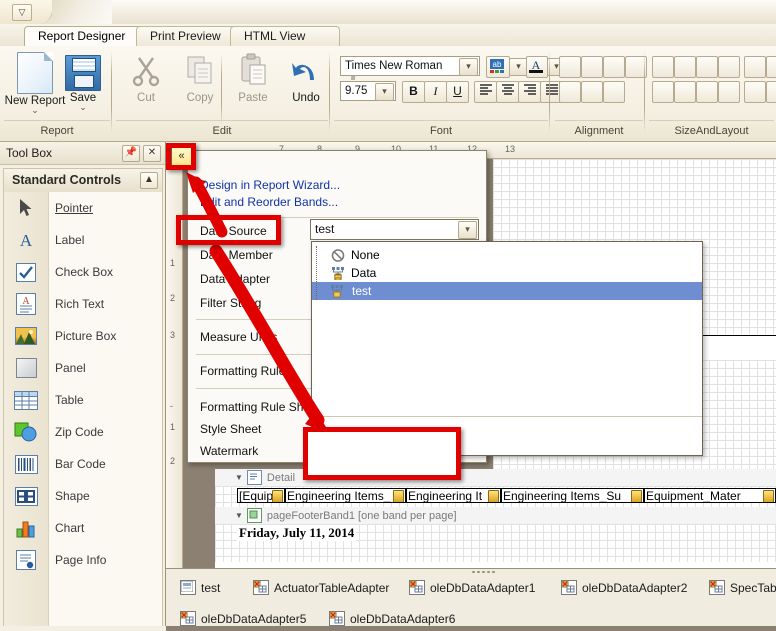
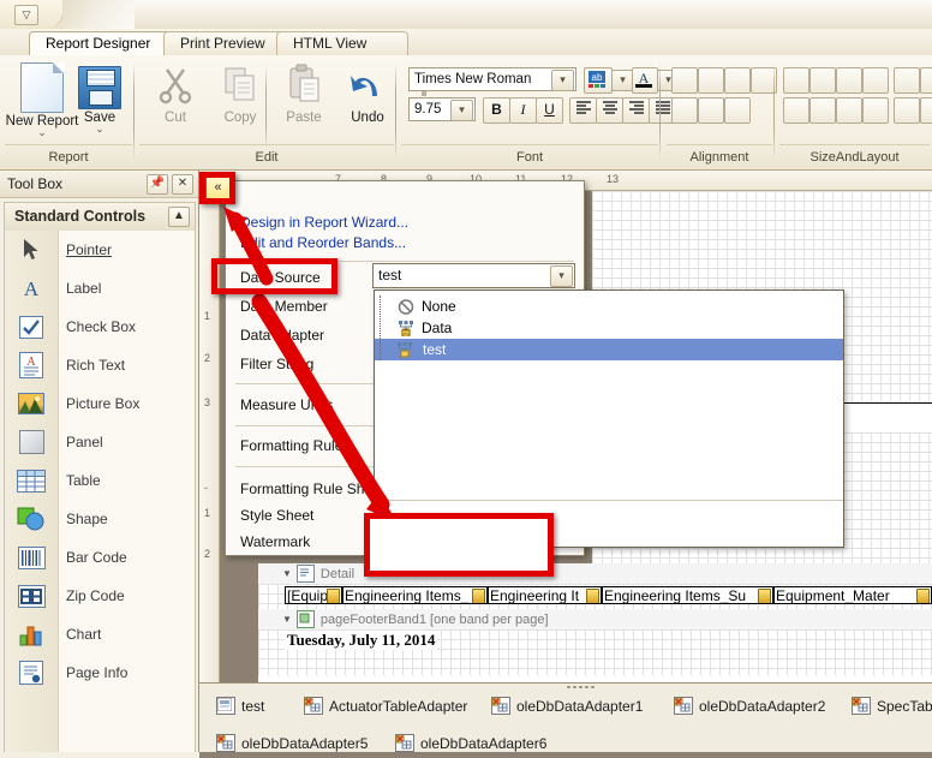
  ▽
  Report Designer
  Print Preview
  HTML View
  New Report
  ⌄
  Save
  ⌄
  Report
  Cut
  Copy
  Paste
  Undo
  Edit
  Times New Roman
  ▾
  ab
  ▾
  A
  ▾
  9.75
  ▾
  B
  I
  U
  Font
  Alignment
  SizeAndLayout
  Tool Box
  📌
  ✕
  Standard Controls
  ▲
  Pointer
  A
  Label
  Check Box
  A
  Rich Text
  Picture Box
  Panel
  Table
- Zip Code
+ Shape
  Bar Code
- Shape
+ Zip Code
  Chart
  Page Info
  7
  8
  9
  10
  11
  12
  13
  1
  2
  3
  -
  1
  2
  ▼
  Detail
  [Equip
  Engineering Items_
  Engineering It
  Engineering Items_Su
  Equipment_Mater
  ▼
  pageFooterBand1 [one band per page]
- Friday, July 11, 2014
+ Tuesday, July 11, 2014
  «
  Design in Report Wizard...
  it and Reorder Bands...
  Da Source
  D Member
  Dataapter
  Filter Stg
  Formatting Rul
  Formatting Rule Sh
  Style Sheet
  Watermark
  test
  ▾
  None
  Data
  test
  test
  ActuatorTableAdapter
  oleDbDataAdapter1
  oleDbDataAdapter2
  SpecTab
  oleDbDataAdapter5
  oleDbDataAdapter6
